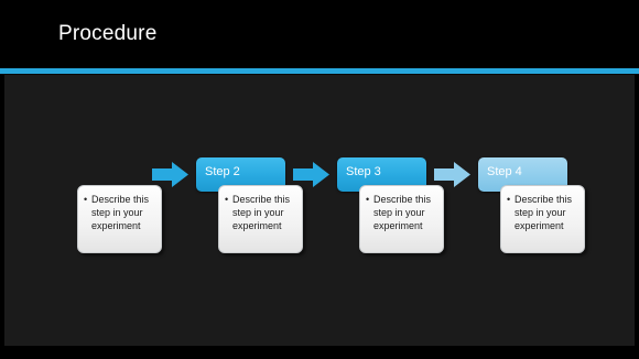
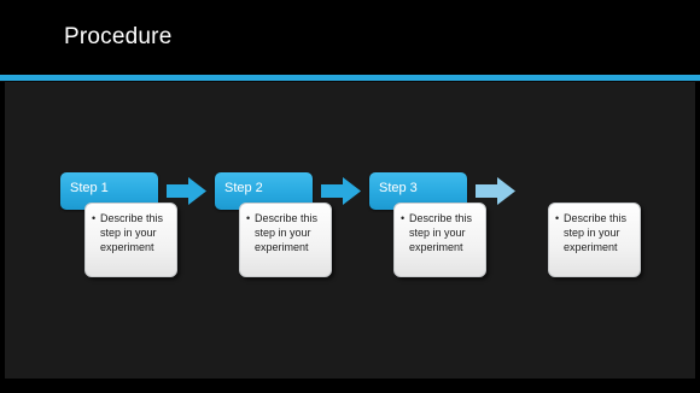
  Procedure
+ Step 1
  •
  Describe this step in your experiment
  Step 2
  •
  Describe this step in your experiment
  Step 3
  •
  Describe this step in your experiment
- Step 4
  •
  Describe this step in your experiment
